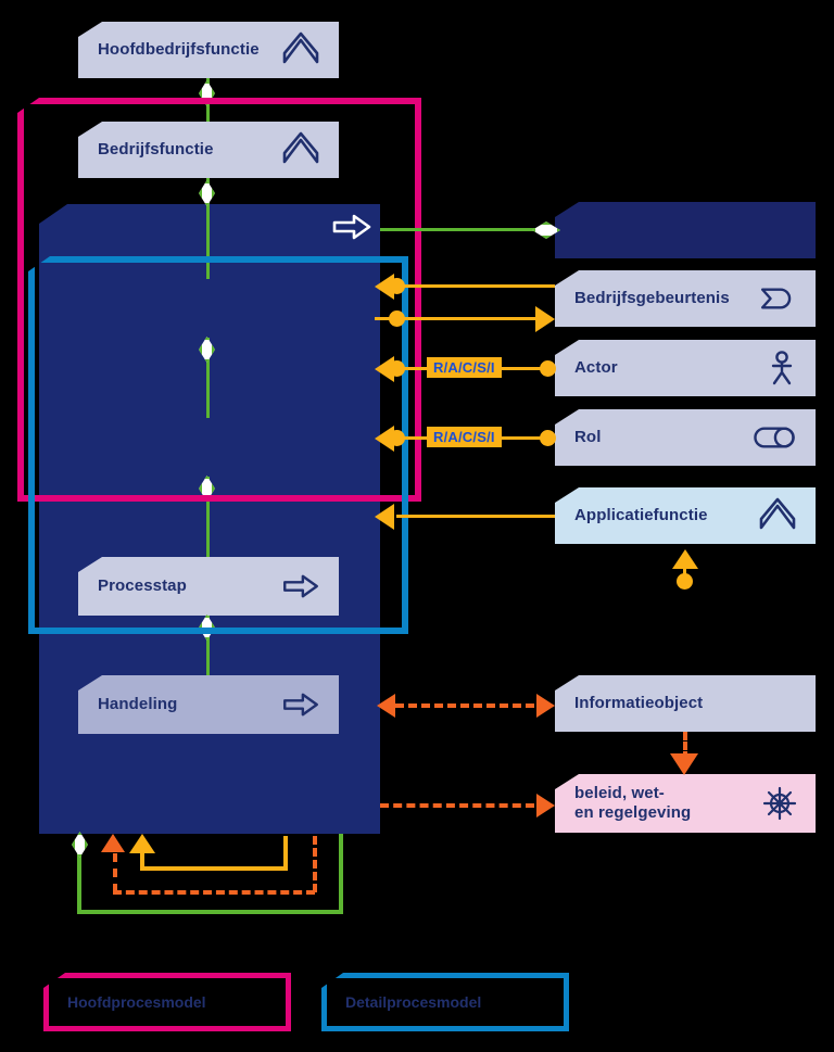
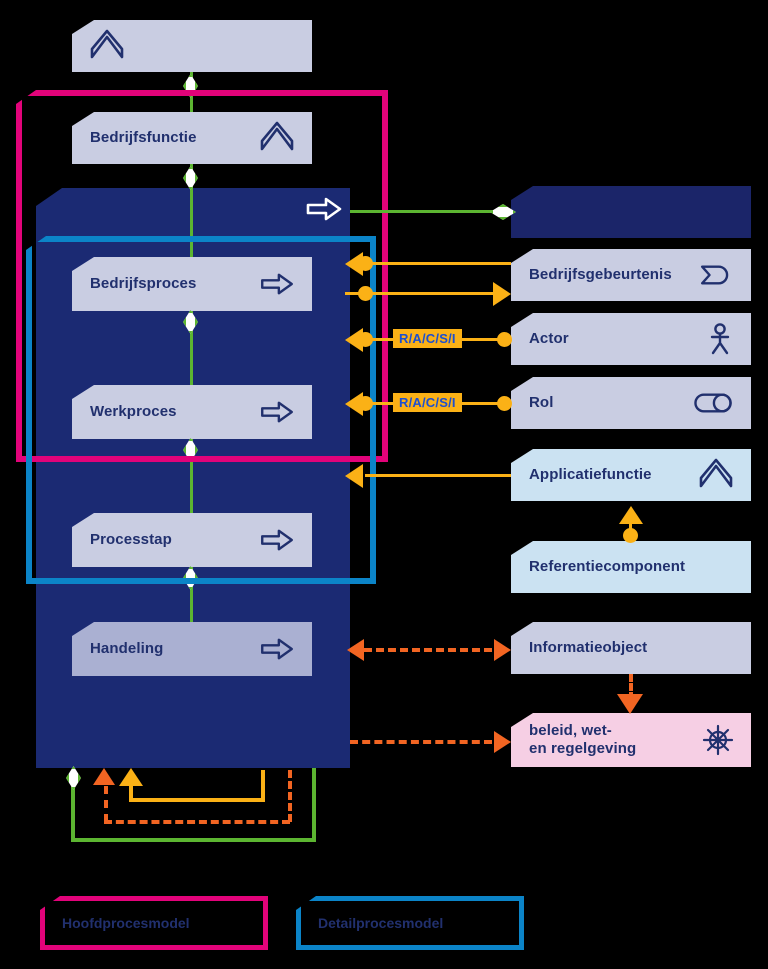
- Hoofdbedrijfsfunctie
  Bedrijfsfunctie
+ Bedrijfsproces
+ Werkproces
  Processtap
  Handeling
  Bedrijfsgebeurtenis
  Actor
  Rol
  Applicatiefunctie
+ Referentiecomponent
  Informatieobject
  beleid, wet-
  en regelgeving
  R/A/C/S/I
  R/A/C/S/I
  Hoofdprocesmodel
  Detailprocesmodel
